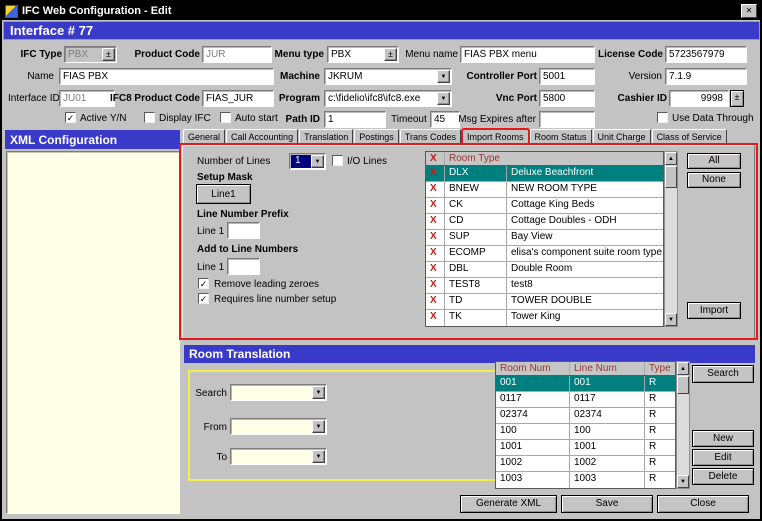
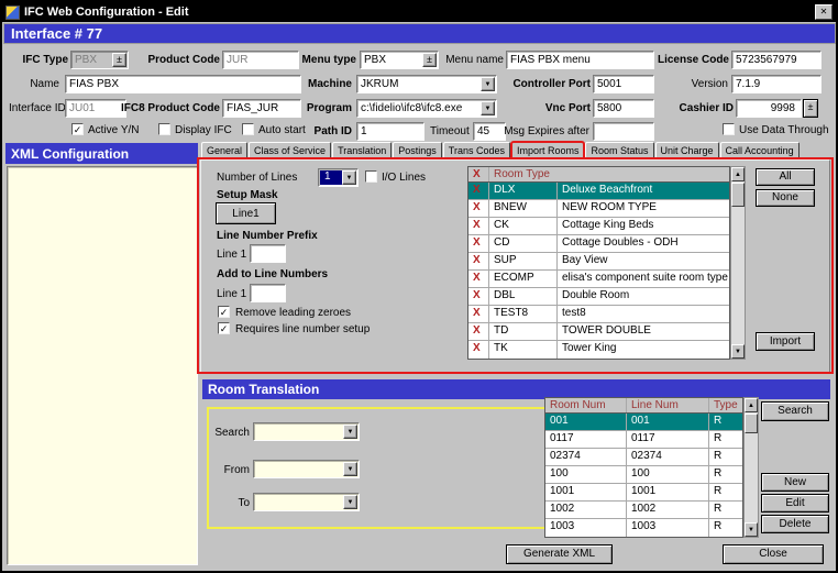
  IFC Web Configuration - Edit
  ✕
  Interface # 77
  IFC Type
  PBX
  ±
  Product Code
  JUR
  Menu type
  PBX
  ±
  Menu name
  FIAS PBX menu
  License Code
  5723567979
  Name
  FIAS PBX
  Machine
  JKRUM
  Controller Port
  5001
  Version
  7.1.9
  Interface ID
  JU01
  IFC8 Product Code
  FIAS_JUR
  Program
  c:\fidelio\ifc8\ifc8.exe
  Vnc Port
  5800
  Cashier ID
  9998
  ±
  ✓
  Active Y/N
  Display IFC
  Auto start
  Path ID
  1
  Timeout
  45
  Msg Expires after
  Use Data Through
  XML Configuration
  General
- Call Accounting
+ Class of Service
  Translation
  Postings
  Trans Codes
  Import Rooms
  Room Status
  Unit Charge
- Class of Service
+ Call Accounting
  Number of Lines
  1
  I/O Lines
  Setup Mask
  Line1
  Line Number Prefix
  Line 1
  Add to Line Numbers
  Line 1
  ✓
  Remove leading zeroes
  ✓
  Requires line number setup
  X
  Room Type
  X
  DLX
  Deluxe Beachfront
  X
  BNEW
  NEW ROOM TYPE
  X
  CK
  Cottage King Beds
  X
  CD
  Cottage Doubles - ODH
  X
  SUP
  Bay View
  X
  ECOMP
  elisa's component suite room type
  X
  DBL
  Double Room
  X
  TEST8
  test8
  X
  TD
  TOWER DOUBLE
  X
  TK
  Tower King
  All
  None
  Import
  Room Translation
  Search
  From
  To
  Room Num
  Line Num
  Type
  001
  001
  R
  0117
  0117
  R
  02374
  02374
  R
  100
  100
  R
  1001
  1001
  R
  1002
  1002
  R
  1003
  1003
  R
  Search
  New
  Edit
  Delete
  Generate XML
- Save
  Close
